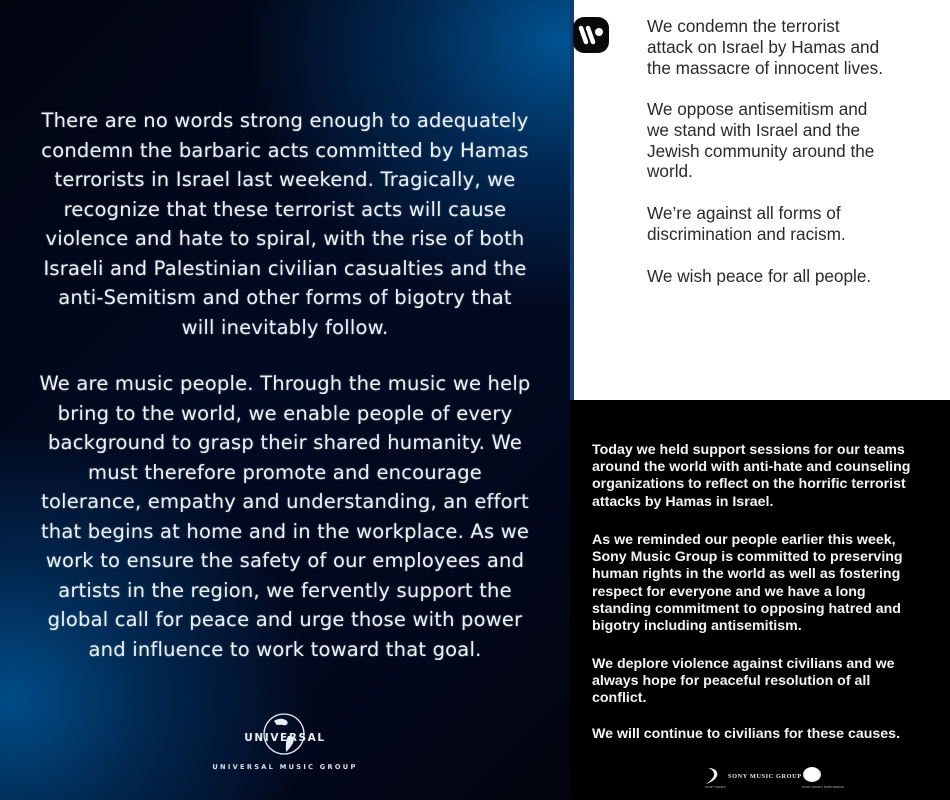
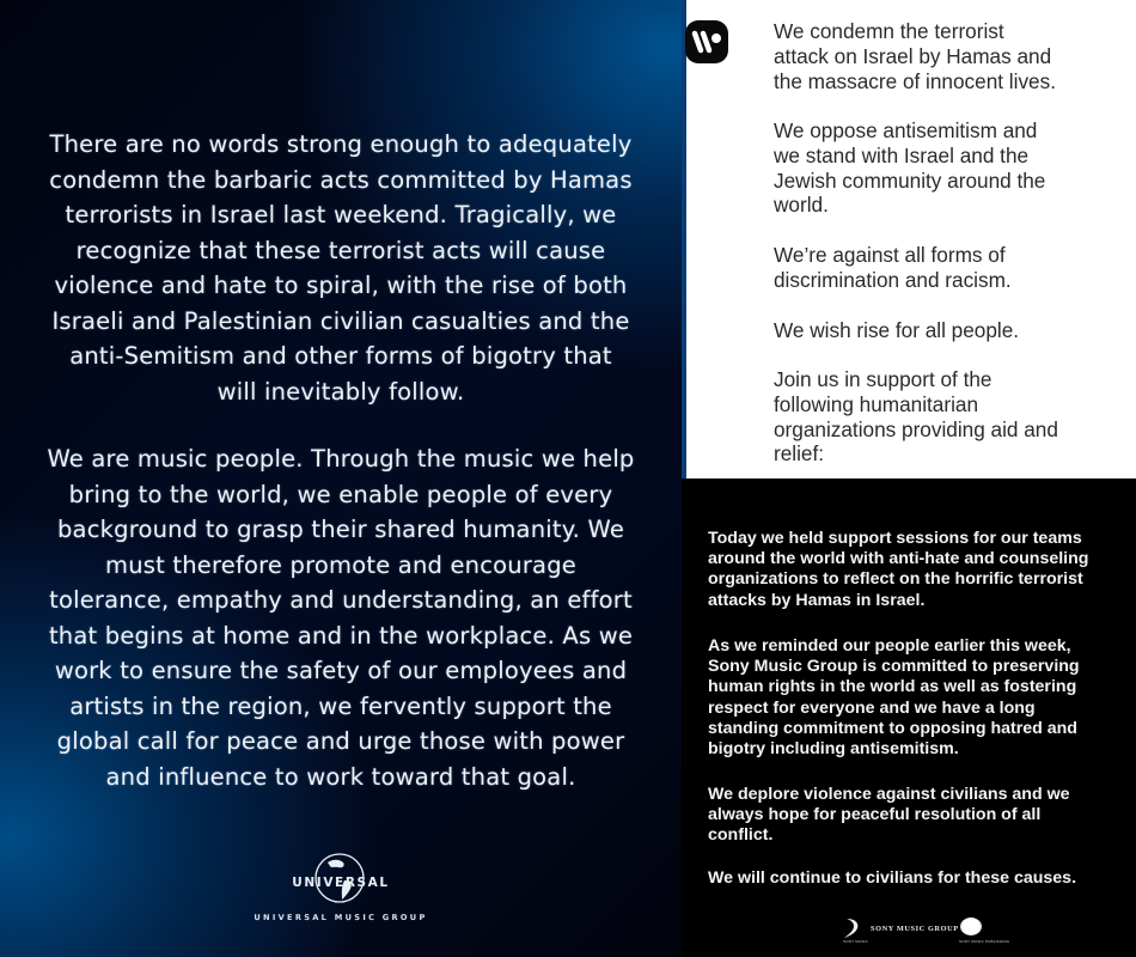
  There are no words strong enough to adequately
  condemn the barbaric acts committed by Hamas
  terrorists in Israel last weekend. Tragically, we
  recognize that these terrorist acts will cause
  violence and hate to spiral, with the rise of both
  Israeli and Palestinian civilian casualties and the
  anti-Semitism and other forms of bigotry that
  will inevitably follow.
  We are music people. Through the music we help
  bring to the world, we enable people of every
  background to grasp their shared humanity. We
  must therefore promote and encourage
  tolerance, empathy and understanding, an effort
  that begins at home and in the workplace. As we
  work to ensure the safety of our employees and
  artists in the region, we fervently support the
  global call for peace and urge those with power
  and influence to work toward that goal.
  UNIVERSAL
  UNIVERSAL MUSIC GROUP
  We condemn the terrorist
  attack on Israel by Hamas and
  the massacre of innocent lives.
  We oppose antisemitism and
  we stand with Israel and the
  Jewish community around the
  world.
  We’re against all forms of
  discrimination and racism.
- We wish peace for all people.
+ We wish rise for all people.
+ Join us in support of the
+ following humanitarian
+ organizations providing aid and
+ relief:
  Today we held support sessions for our teams
  around the world with anti-hate and counseling
  organizations to reflect on the horrific terrorist
  attacks by Hamas in Israel.
  As we reminded our people earlier this week,
  Sony Music Group is committed to preserving
  human rights in the world as well as fostering
  respect for everyone and we have a long
  standing commitment to opposing hatred and
  bigotry including antisemitism.
  We deplore violence against civilians and we
  always hope for peaceful resolution of all
  conflict.
  We will continue to civilians for these causes.
